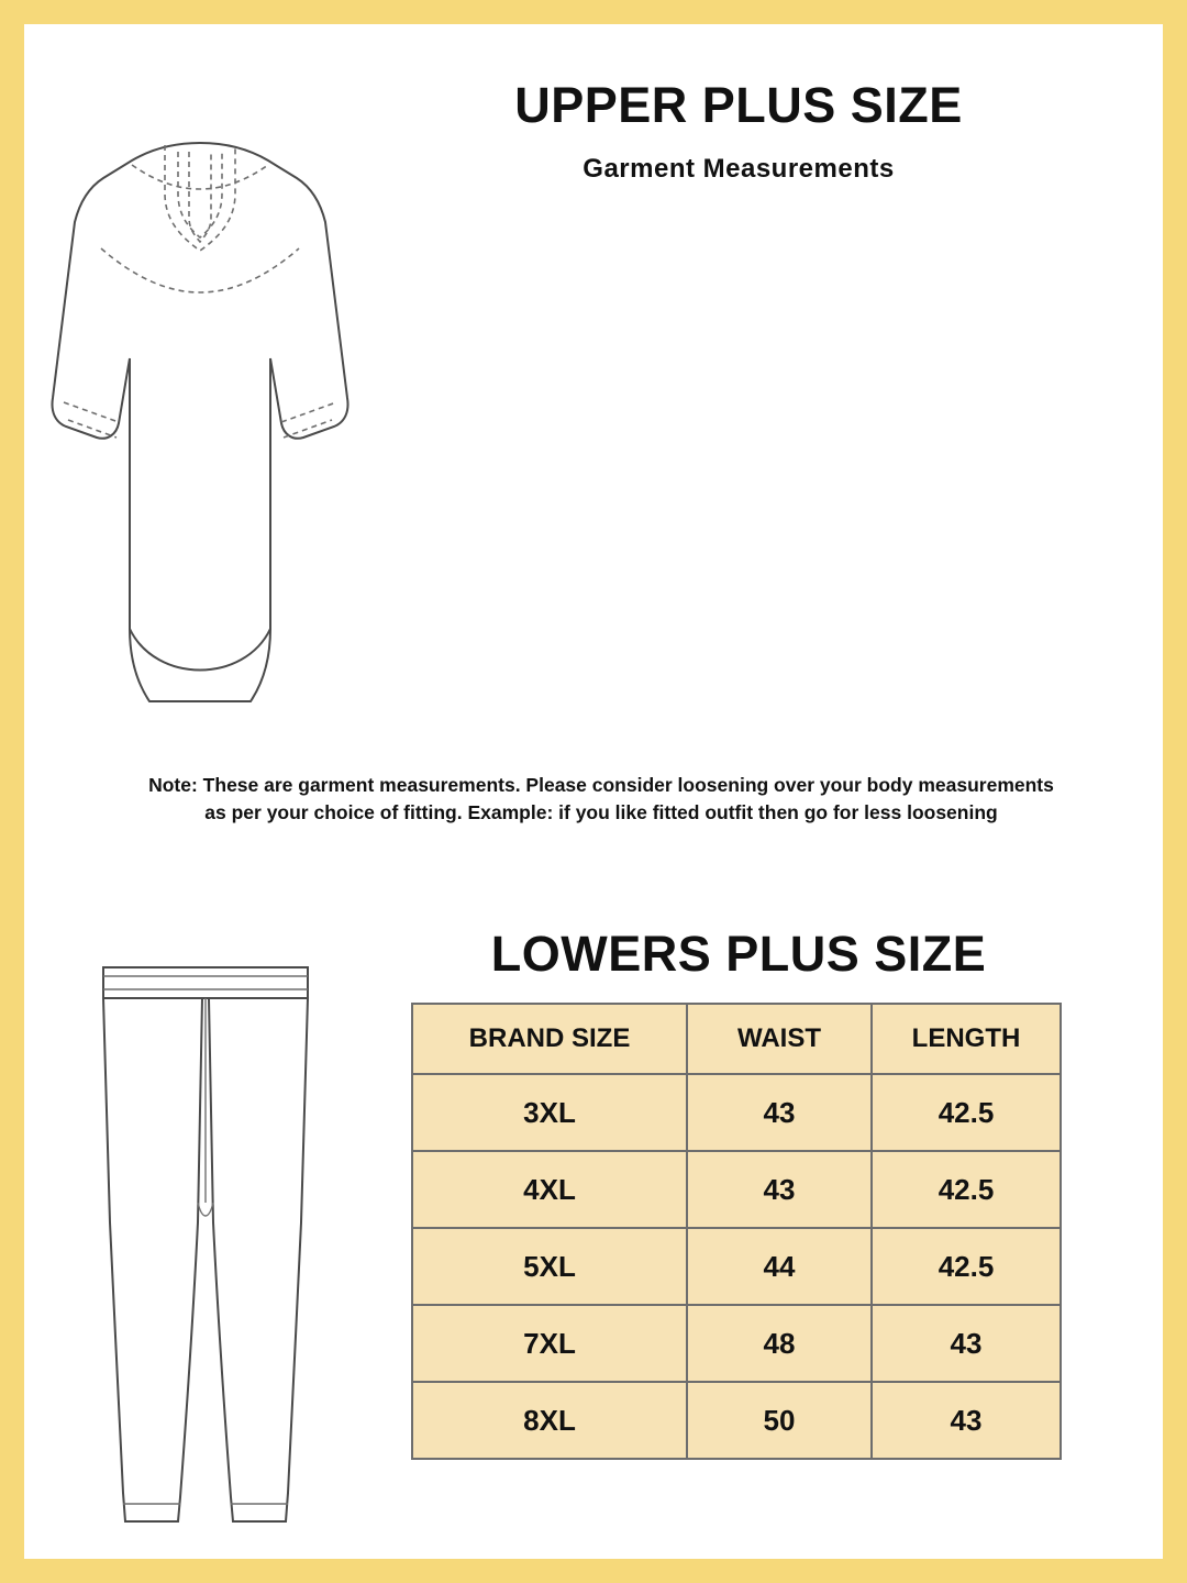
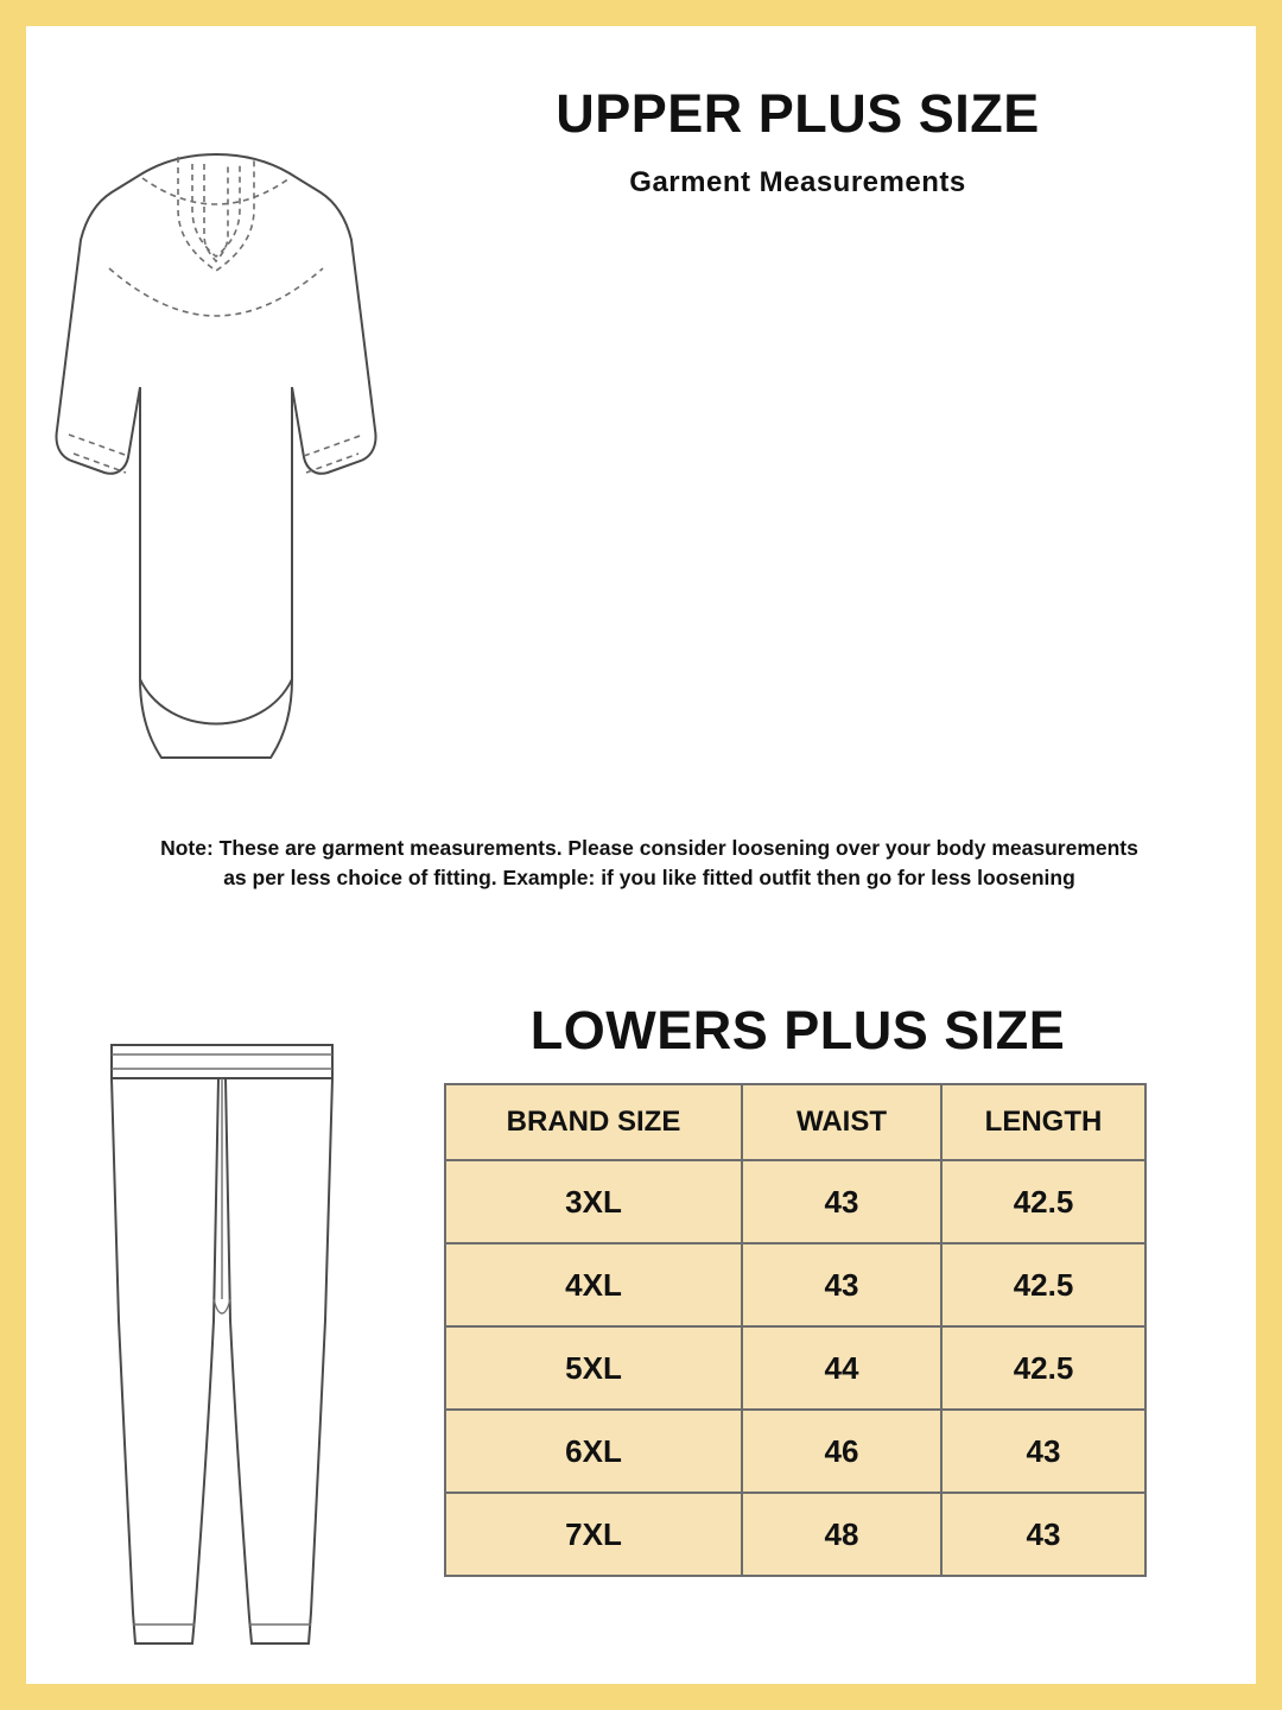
  UPPER PLUS SIZE
  Garment Measurements
  Note: These are garment measurements. Please consider loosening over your body measurements
- as per your choice of fitting. Example: if you like fitted outfit then go for less loosening
+ as per less choice of fitting. Example: if you like fitted outfit then go for less loosening
  LOWERS PLUS SIZE
  BRAND SIZE	WAIST	LENGTH
  3XL	43	42.5
  4XL	43	42.5
  5XL	44	42.5
+ 6XL	46	43
  7XL	48	43
- 8XL	50	43
